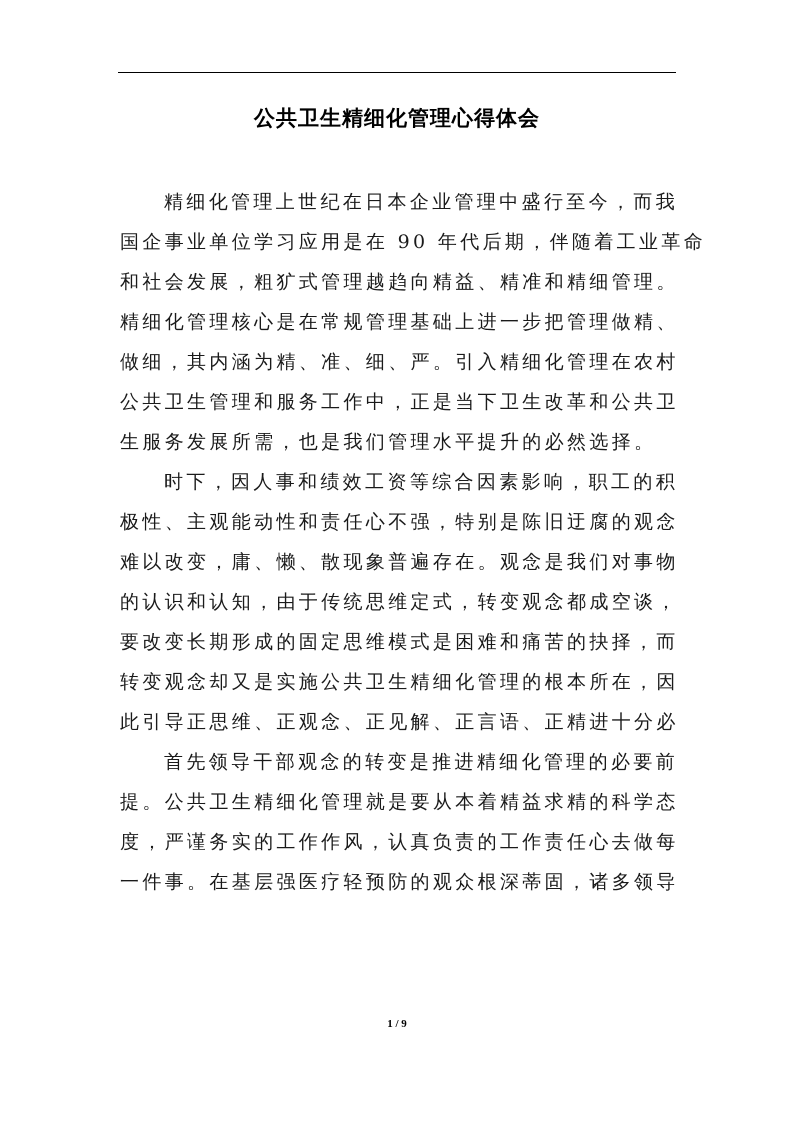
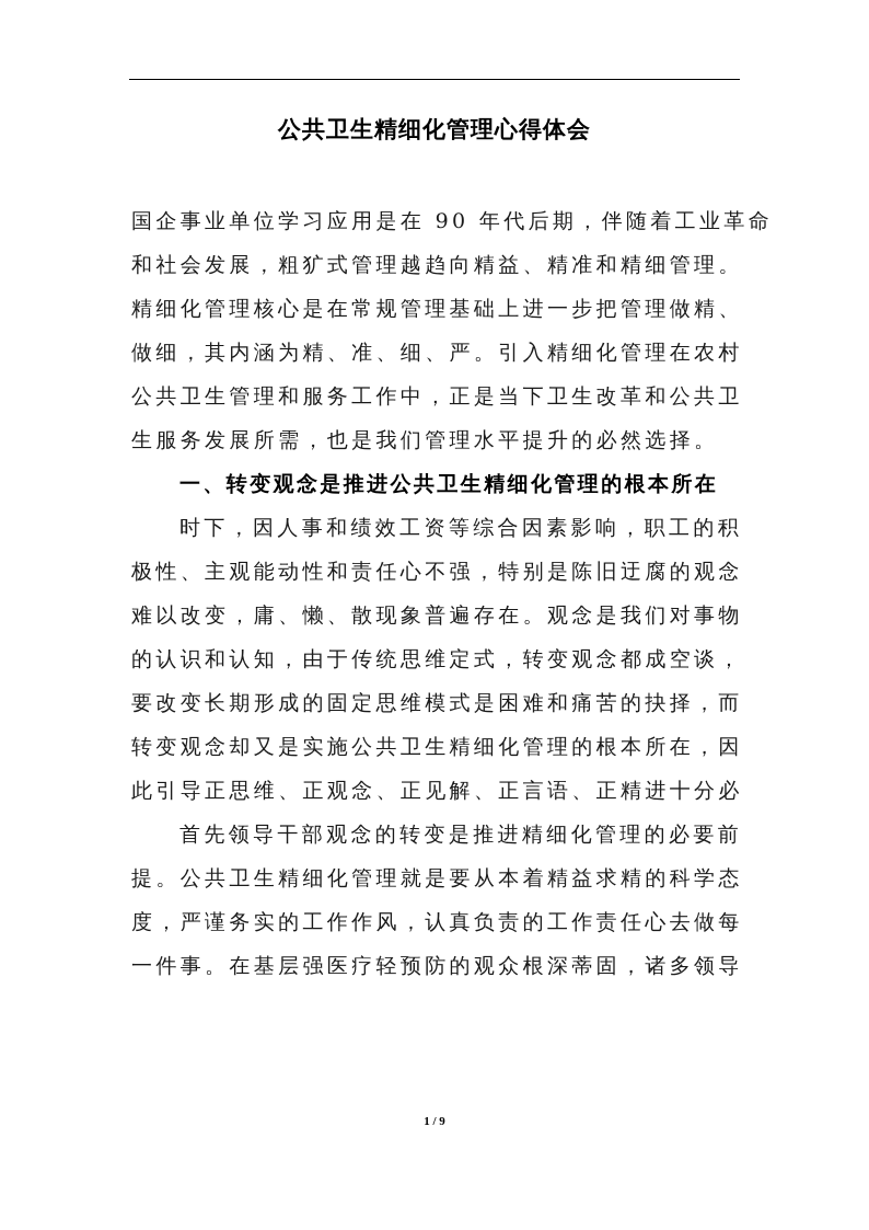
  公共卫生精细化管理心得体会
- 精细化管理上世纪在日本企业管理中盛行至今，而我
  国企事业单位学习应用是在 90 年代后期，伴随着工业革命
  和社会发展，粗犷式管理越趋向精益、精准和精细管理。
  精细化管理核心是在常规管理基础上进一步把管理做精、
  做细，其内涵为精、准、细、严。引入精细化管理在农村
  公共卫生管理和服务工作中，正是当下卫生改革和公共卫
  生服务发展所需，也是我们管理水平提升的必然选择。
+ 一、转变观念是推进公共卫生精细化管理的根本所在
  时下，因人事和绩效工资等综合因素影响，职工的积
  极性、主观能动性和责任心不强，特别是陈旧迂腐的观念
  难以改变，庸、懒、散现象普遍存在。观念是我们对事物
  的认识和认知，由于传统思维定式，转变观念都成空谈，
  要改变长期形成的固定思维模式是困难和痛苦的抉择，而
  转变观念却又是实施公共卫生精细化管理的根本所在，因
  此引导正思维、正观念、正见解、正言语、正精进十分必
  首先领导干部观念的转变是推进精细化管理的必要前
  提。公共卫生精细化管理就是要从本着精益求精的科学态
  度，严谨务实的工作作风，认真负责的工作责任心去做每
  一件事。在基层强医疗轻预防的观众根深蒂固，诸多领导
  1 / 9
